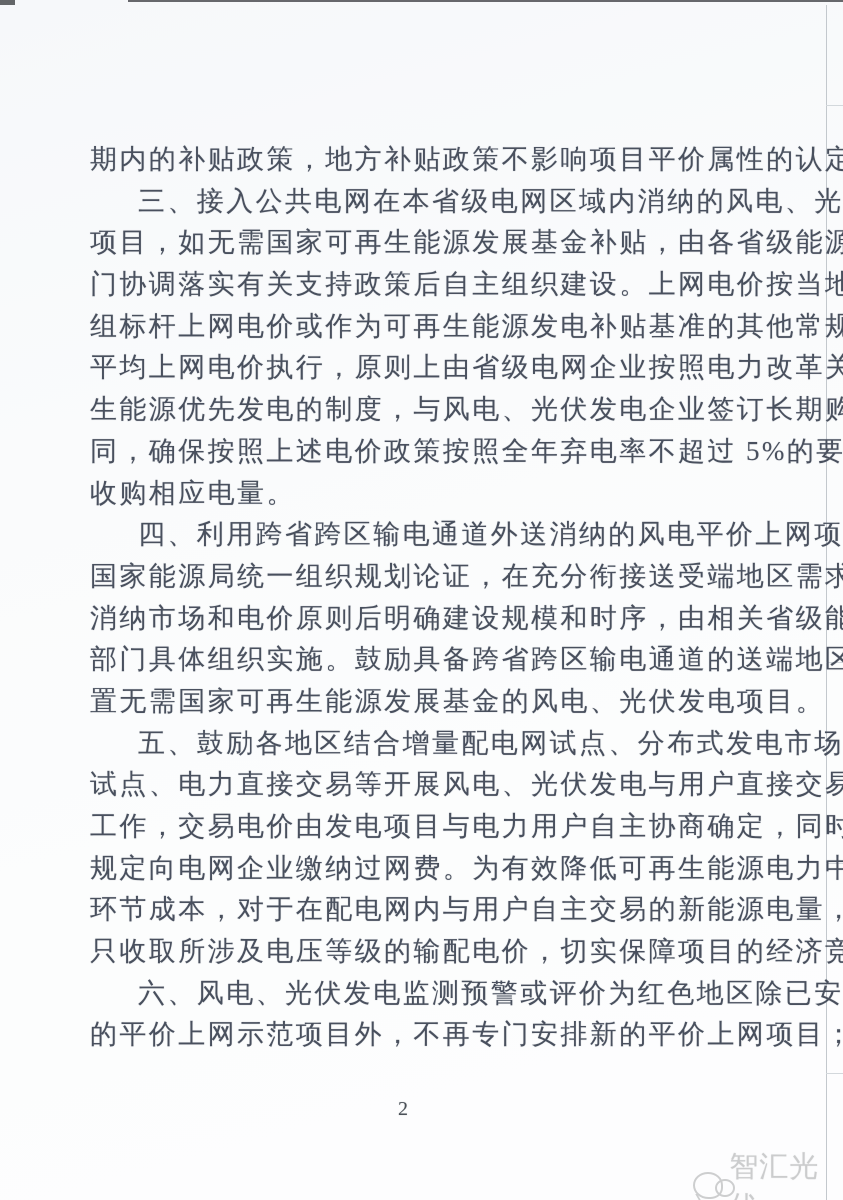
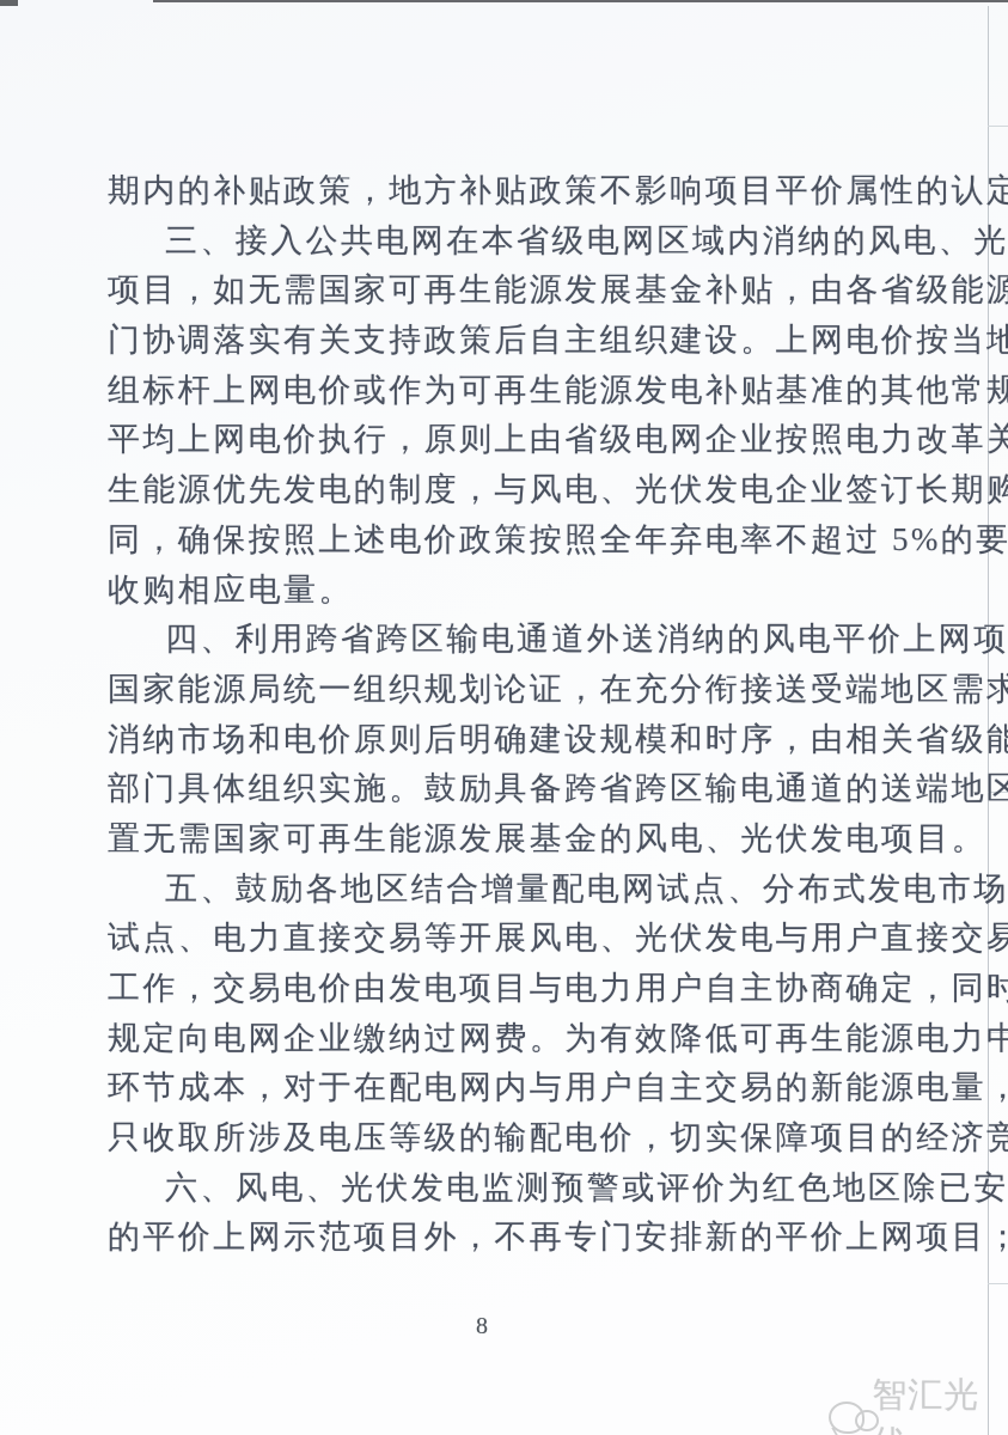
  期内的补贴政策，地方补贴政策不影响项目平价属性的认定
  三、接入公共电网在本省级电网区域内消纳的风电、光
  项目，如无需国家可再生能源发展基金补贴，由各省级能源
  门协调落实有关支持政策后自主组织建设。上网电价按当地
  组标杆上网电价或作为可再生能源发电补贴基准的其他常规
  平均上网电价执行，原则上由省级电网企业按照电力改革关
  生能源优先发电的制度，与风电、光伏发电企业签订长期购
  同，确保按照上述电价政策按照全年弃电率不超过 5%的要
  收购相应电量。
  四、利用跨省跨区输电通道外送消纳的风电平价上网项
  国家能源局统一组织规划论证，在充分衔接送受端地区需求
  消纳市场和电价原则后明确建设规模和时序，由相关省级能
  部门具体组织实施。鼓励具备跨省跨区输电通道的送端地区
  置无需国家可再生能源发展基金的风电、光伏发电项目。
  五、鼓励各地区结合增量配电网试点、分布式发电市场
  试点、电力直接交易等开展风电、光伏发电与用户直接交易
  工作，交易电价由发电项目与电力用户自主协商确定，同时
  规定向电网企业缴纳过网费。为有效降低可再生能源电力中
  环节成本，对于在配电网内与用户自主交易的新能源电量，
  只收取所涉及电压等级的输配电价，切实保障项目的经济竞
  六、风电、光伏发电监测预警或评价为红色地区除已安
  的平价上网示范项目外，不再专门安排新的平价上网项目；
- 2
+ 8
  智汇光
